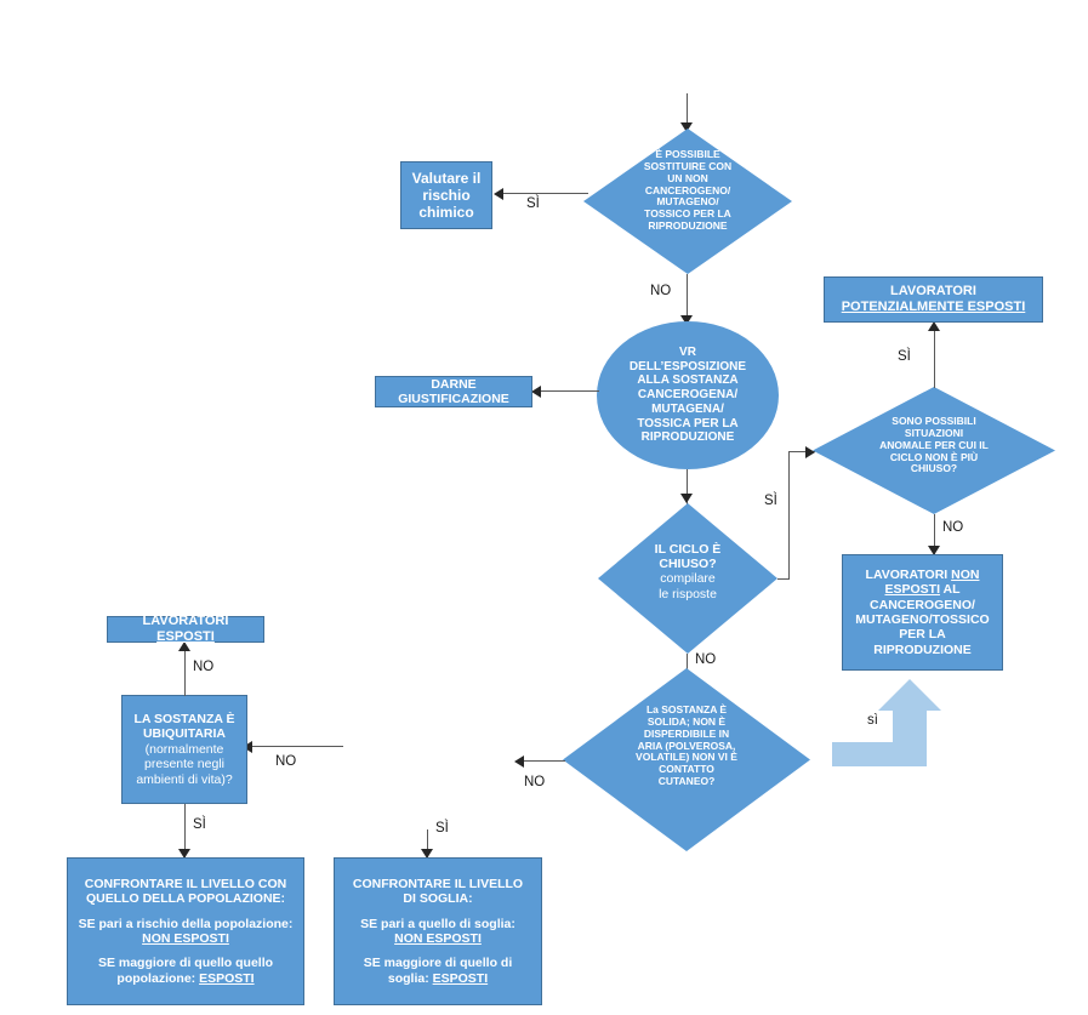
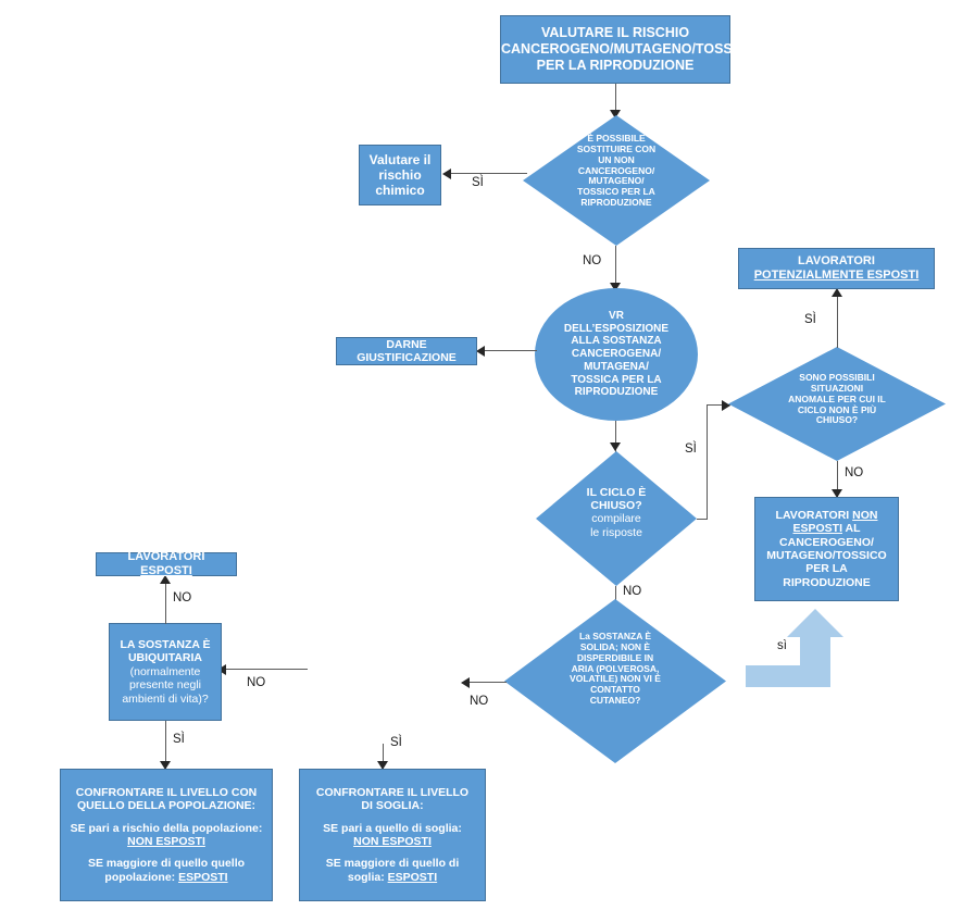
+ VALUTARE IL RISCHIO
+ CANCEROGENO/MUTAGENO/TOSSICO
+ PER LA RIPRODUZIONE
  È POSSIBILE
  SOSTITUIRE CON
  UN NON
  CANCEROGENO/
  MUTAGENO/
  TOSSICO PER LA
  RIPRODUZIONE
  SÌ
  Valutare il
  rischio
  chimico
  NO
  VR
  DELL’ESPOSIZIONE
  ALLA SOSTANZA
  CANCEROGENA/
  MUTAGENA/
  TOSSICA PER LA
  RIPRODUZIONE
  DARNE GIUSTIFICAZIONE
  IL CICLO È
  CHIUSO?
  compilare
  le risposte
  SÌ
  SONO POSSIBILI
  SITUAZIONI
  ANOMALE PER CUI IL
  CICLO NON È PIÙ
  CHIUSO?
  SÌ
  LAVORATORI
  POTENZIALMENTE ESPOSTI
  NO
  LAVORATORI NON
  ESPOSTI AL
  CANCEROGENO/
  MUTAGENO/TOSSICO
  PER LA
  RIPRODUZIONE
  NO
  La SOSTANZA È
  SOLIDA; NON È
  DISPERDIBILE IN
  ARIA (POLVEROSA,
  VOLATILE) NON VI È
  CONTATTO
  CUTANEO?
  sì
  NO
  NO
  SÌ
  LA SOSTANZA È
  UBIQUITARIA
  (normalmente
  presente negli
  ambienti di vita)?
  NO
  LAVORATORI ESPOSTI
  SÌ
  CONFRONTARE IL LIVELLO CON
  QUELLO DELLA POPOLAZIONE:
  SE pari a rischio della popolazione:
  NON ESPOSTI
  SE maggiore di quello quello
  popolazione: ESPOSTI
  CONFRONTARE IL LIVELLO
  DI SOGLIA:
  SE pari a quello di soglia:
  NON ESPOSTI
  SE maggiore di quello di
  soglia: ESPOSTI
